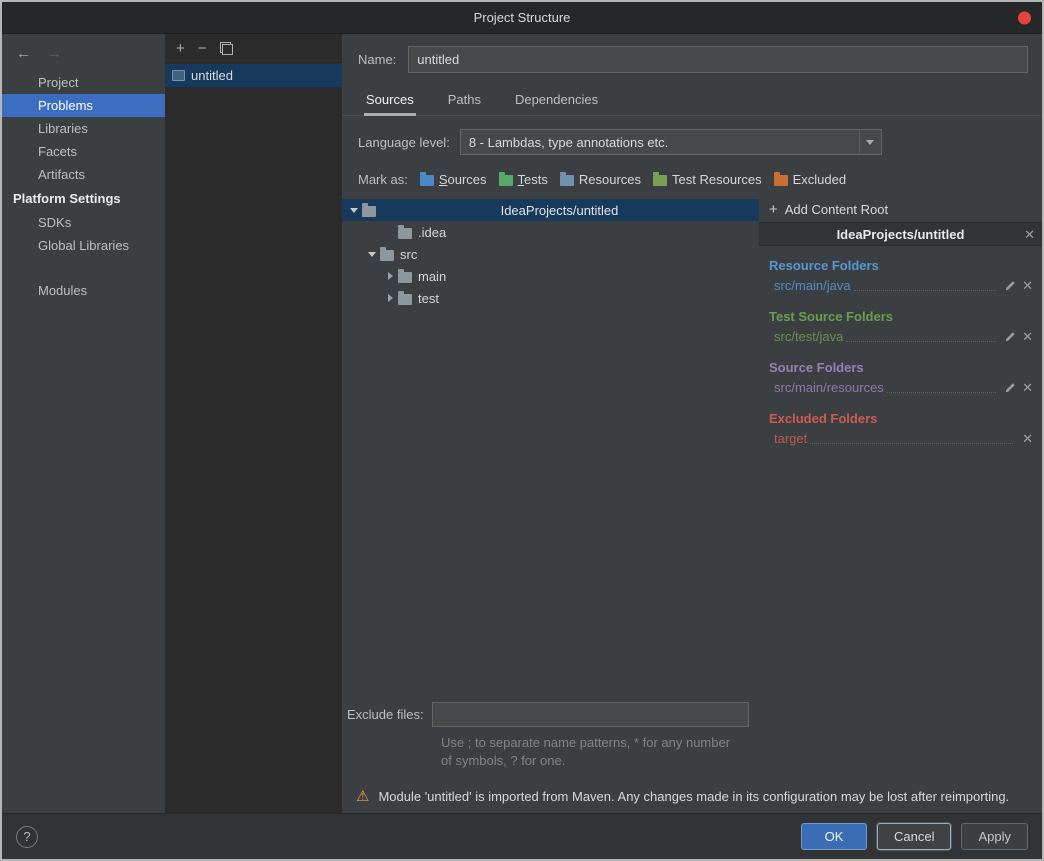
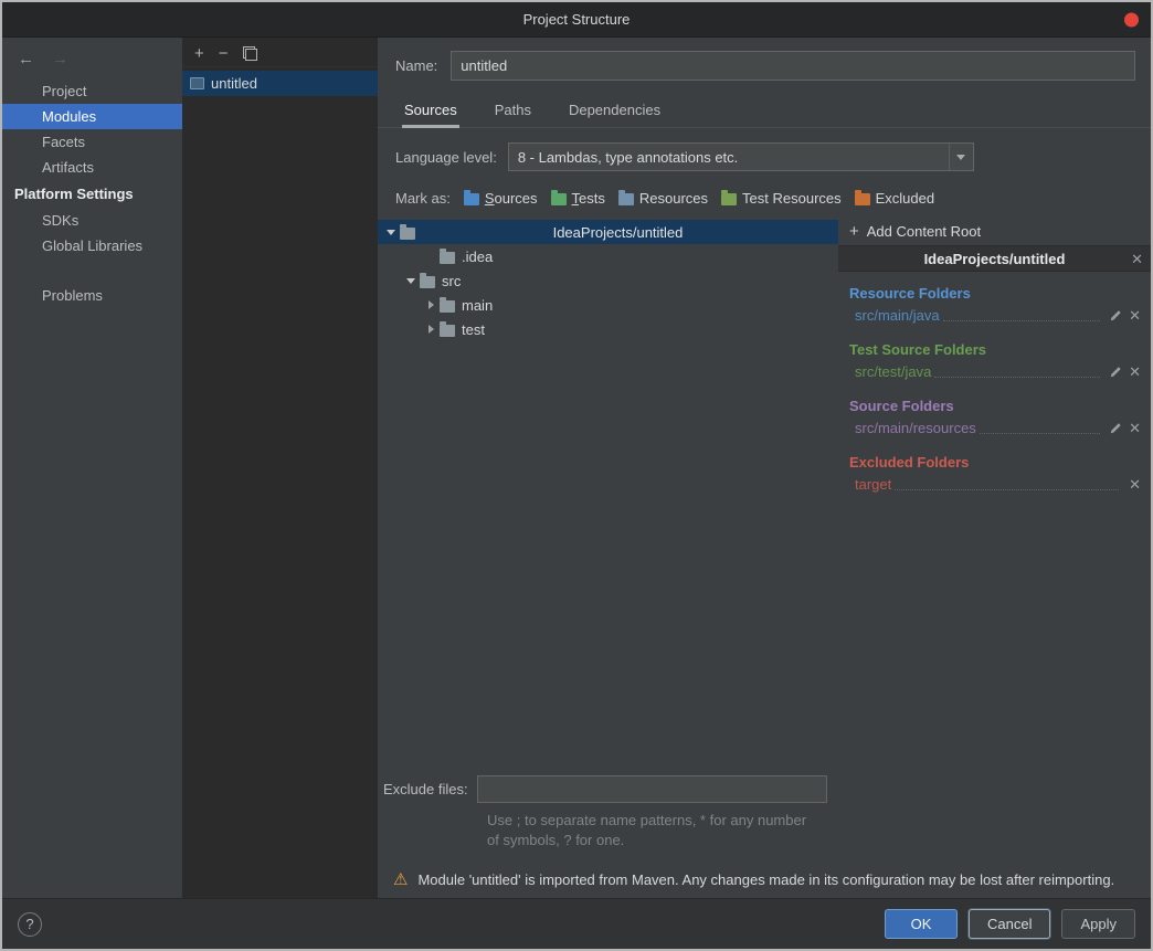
  Project Structure
  ←
  →
  Project
- Problems
+ Modules
- Libraries
  Facets
  Artifacts
  Platform Settings
  SDKs
  Global Libraries
- Modules
+ Problems
  +
  −
  untitled
  Name:
  untitled
  Sources
  Paths
  Dependencies
  Language level:
  8 - Lambdas, type annotations etc.
  Mark as:
  Sources
  Tests
  Resources
  Test Resources
  Excluded
  IdeaProjects/untitled
  .idea
  src
  main
  test
  Exclude files:
  Use ; to separate name patterns, * for any number of symbols, ? for one.
  +
  Add Content Root
  IdeaProjects/untitled
  ✕
  Resource Folders
  src/main/java
  ✕
  Test Source Folders
  src/test/java
  ✕
  Source Folders
  src/main/resources
  ✕
  Excluded Folders
  target
  ✕
  ⚠
  Module 'untitled' is imported from Maven. Any changes made in its configuration may be lost after reimporting.
  ?
  OK
  Cancel
  Apply
